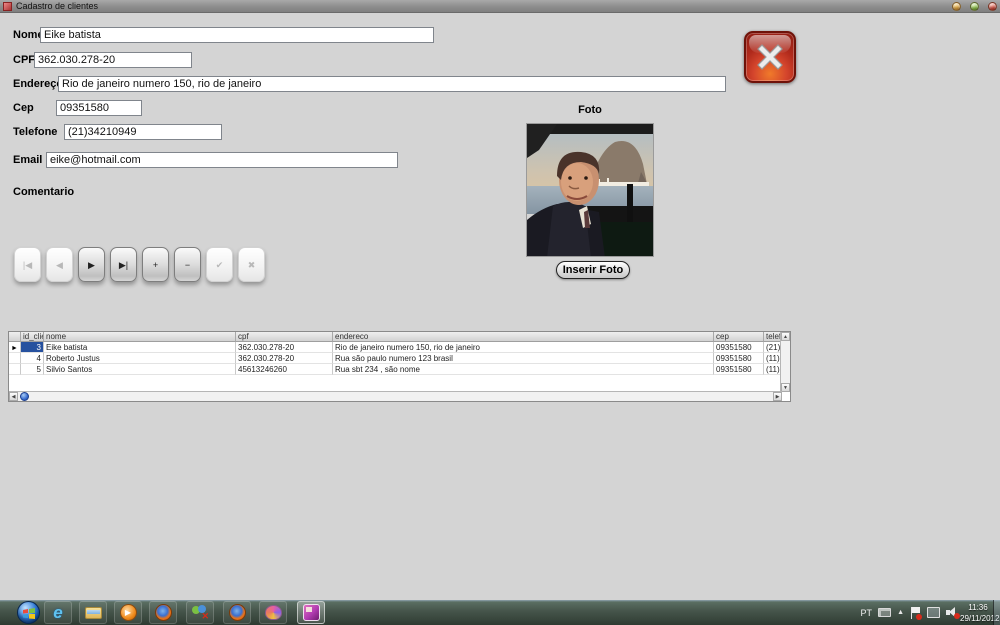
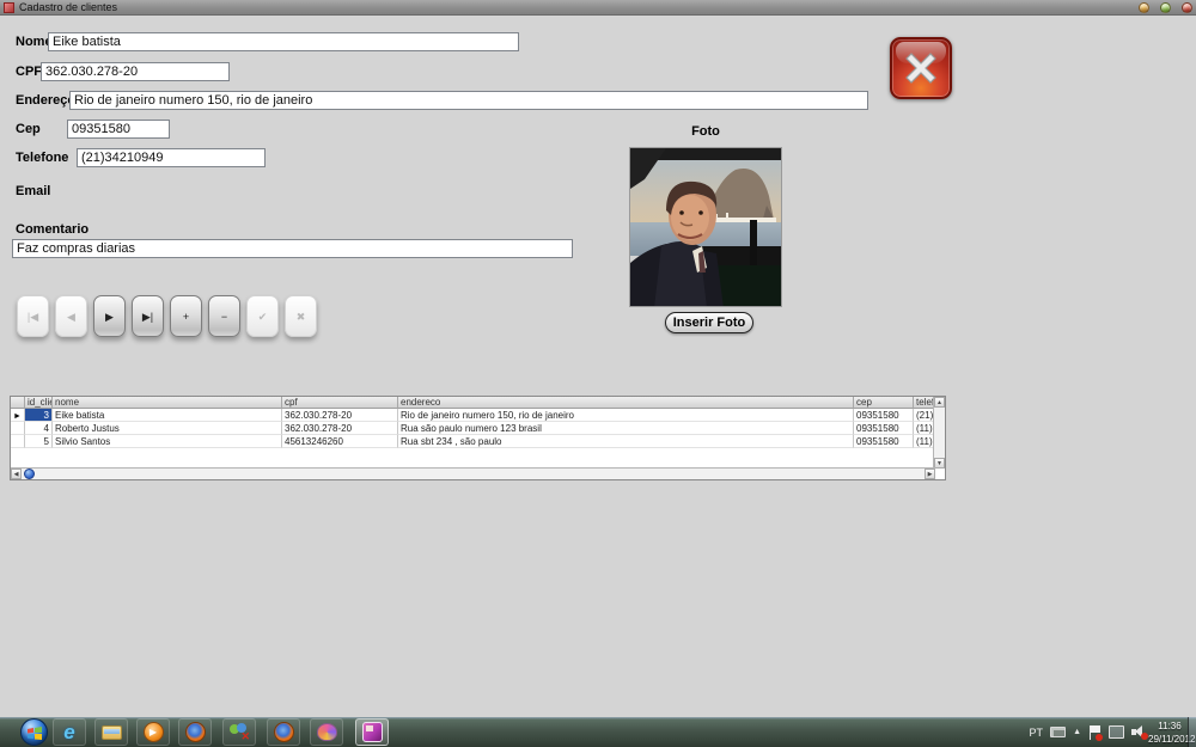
  Cadastro de clientes
  Nom
  Eike batista
  CPF
  362.030.278-20
  Endereç
  Rio de janeiro numero 150, rio de janeiro
  Cep
  09351580
  Telefone
  (21)34210949
  Email
- eike@hotmail.com
  Comentario
+ Faz compras diarias
  Foto
  Inserir Foto
  |◀
  ◀
  ▶
  ▶|
  +
  −
  ✔
  ✖
  nome
  cpf
  endereco
  cep
  3
  Eike batista
  362.030.278-20
  Rio de janeiro numero 150, rio de janeiro
  09351580
  (21)
  4
  Roberto Justus
  362.030.278-20
  Rua são paulo numero 123 brasil
  09351580
  (11)
  5
  Silvio Santos
  45613246260
- Rua sbt 234 , são nome
+ Rua sbt 234 , são paulo
  09351580
  (11)
  e
  ▶
  ✕
  PT
  11:36
  29/11/20
